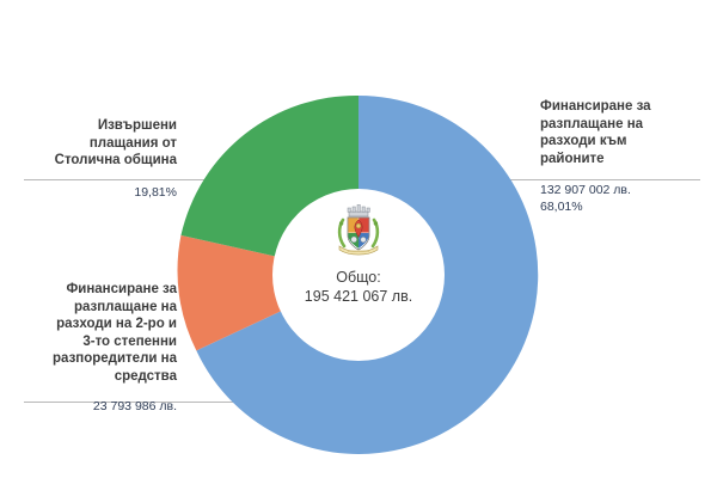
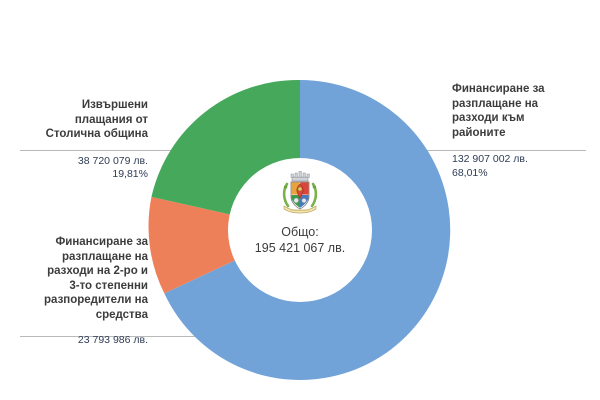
  Общо:
  195 421 067 лв.
  Финансиране за
  разплащане на
  разходи към
  районите
  132 907 002 лв.
  68,01%
  Извършени
  плащания от
  Столична община
+ 38 720 079 лв.
  19,81%
  Финансиране за
  разплащане на
  разходи на 2-ро и
  3-то степенни
  разпоредители на
  средства
  23 793 986 лв.
